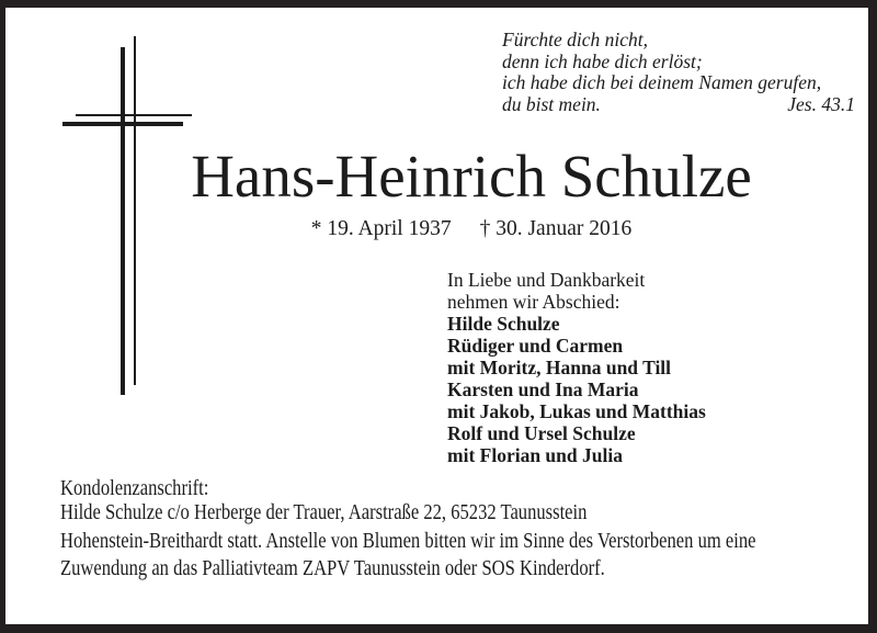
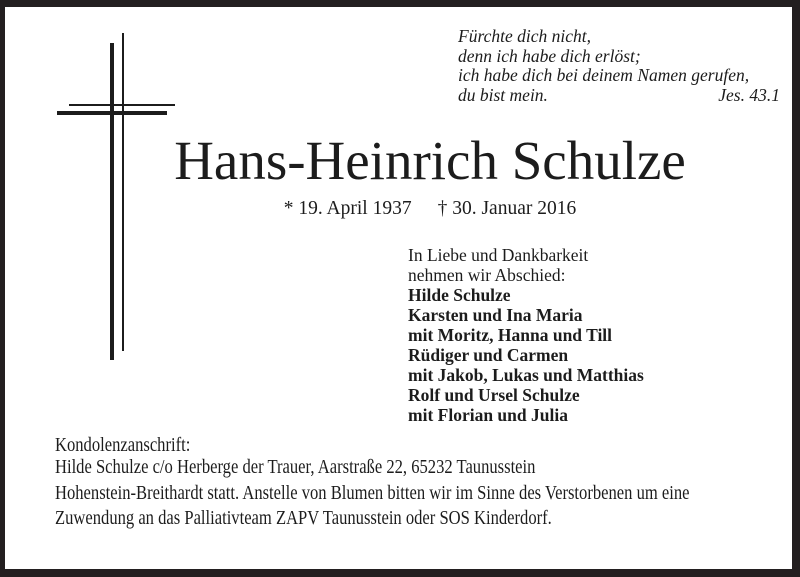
  Fürchte dich nicht,
  denn ich habe dich erlöst;
  ich habe dich bei deinem Namen gerufen,
  du bist mein.
  Jes. 43.1
  Hans-Heinrich Schulze
  * 19. April 1937
  † 30. Januar 2016
  In Liebe und Dankbarkeit
  nehmen wir Abschied:
  Hilde Schulze
- Rüdiger und Carmen
+ Karsten und Ina Maria
  mit Moritz, Hanna und Till
- Karsten und Ina Maria
+ Rüdiger und Carmen
  mit Jakob, Lukas und Matthias
  Rolf und Ursel Schulze
  mit Florian und Julia
  Kondolenzanschrift:
  Hilde Schulze c/o Herberge der Trauer, Aarstraße 22, 65232 Taunusstein
  Hohenstein-Breithardt statt. Anstelle von Blumen bitten wir im Sinne des Verstorbenen um eine
  Zuwendung an das Palliativteam ZAPV Taunusstein oder SOS Kinderdorf.
